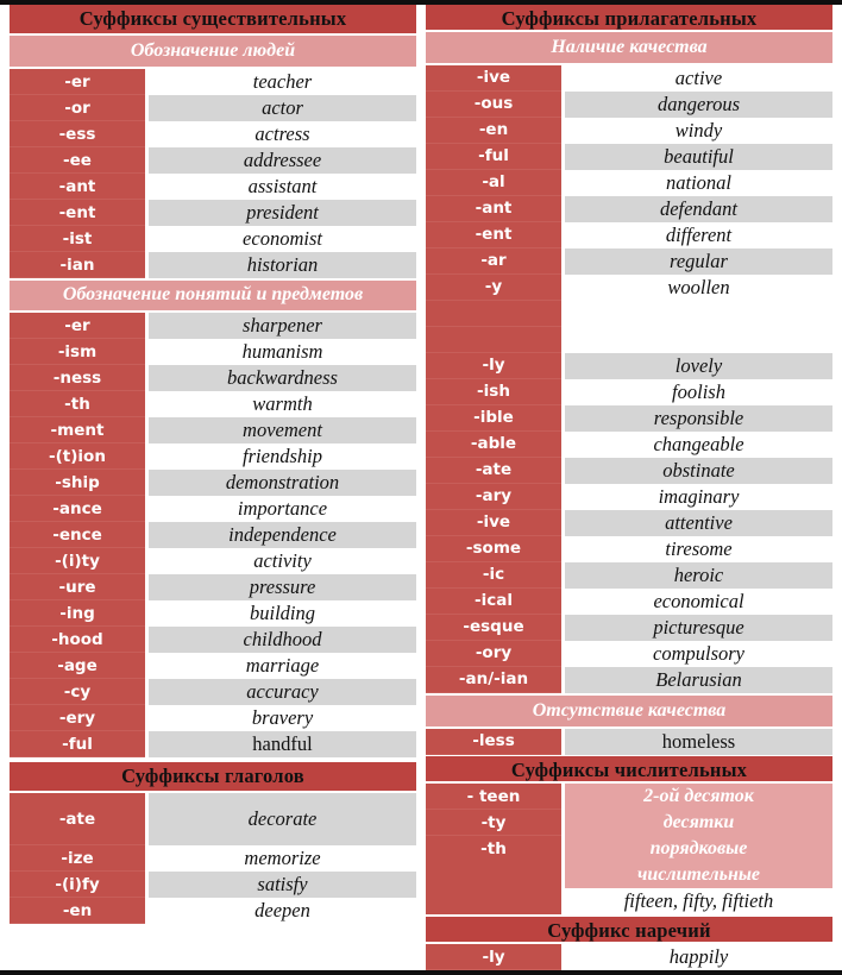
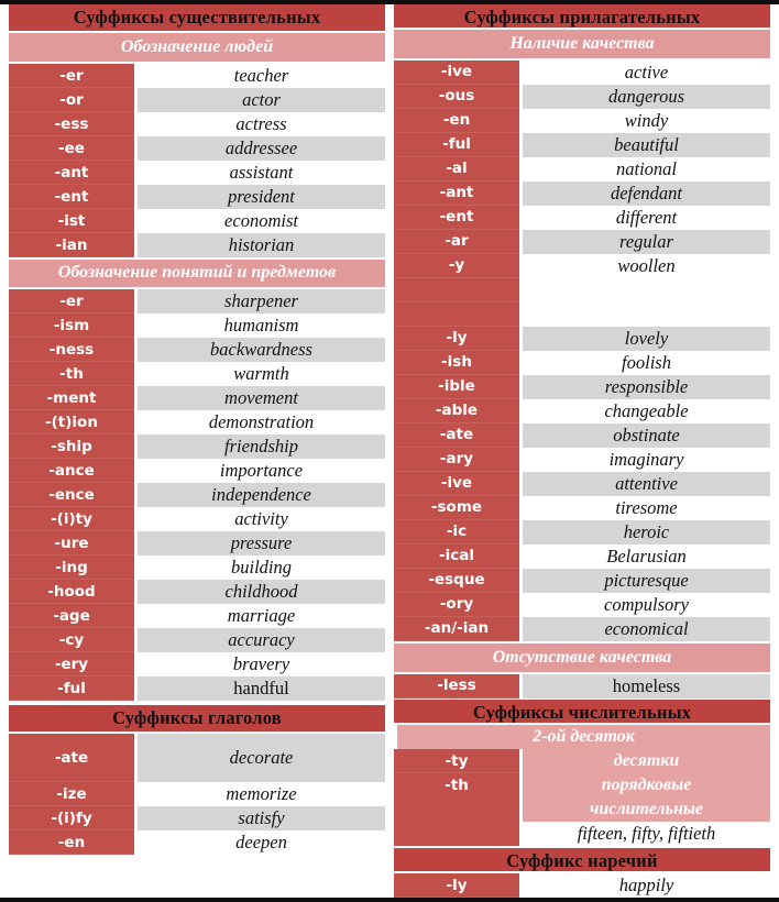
  Суффиксы существительных
  Обозначение людей
  -er
  teacher
  -or
  actor
  -ess
  actress
  -ee
  addressee
  -ant
  assistant
  -ent
  president
  -ist
  economist
  -ian
  historian
  Обозначение понятий и предметов
  -er
  sharpener
  -ism
  humanism
  -ness
  backwardness
  -th
  warmth
  -ment
  movement
  -(t)ion
- friendship
+ demonstration
  -ship
- demonstration
+ friendship
  -ance
  importance
  -ence
  independence
  -(i)ty
  activity
  -ure
  pressure
  -ing
  building
  -hood
  childhood
  -age
  marriage
  -cy
  accuracy
  -ery
  bravery
  -ful
  handful
  Суффиксы глаголов
  -ate
  decorate
  -ize
  memorize
  -(i)fy
  satisfy
  -en
  deepen
  Суффиксы прилагательных
  Наличие качества
  -ive
  active
  -ous
  dangerous
  -en
  windy
  -ful
  beautiful
  -al
  national
  -ant
  defendant
  -ent
  different
  -ar
  regular
  -y
  woollen
  -ly
  lovely
  -ish
  foolish
  -ible
  responsible
  -able
  changeable
  -ate
  obstinate
  -ary
  imaginary
  -ive
  attentive
  -some
  tiresome
  -ic
  heroic
  -ical
- economical
+ Belarusian
  -esque
  picturesque
  -ory
  compulsory
  -an/-ian
- Belarusian
+ economical
  Отсутствие качества
  -less
  homeless
  Суффиксы числительных
- - teen
  2-ой десяток
  -ty
  десятки
  -th
  порядковые
  числительные
  fifteen, fifty, fiftieth
  Суффикс наречий
  -ly
  happily
